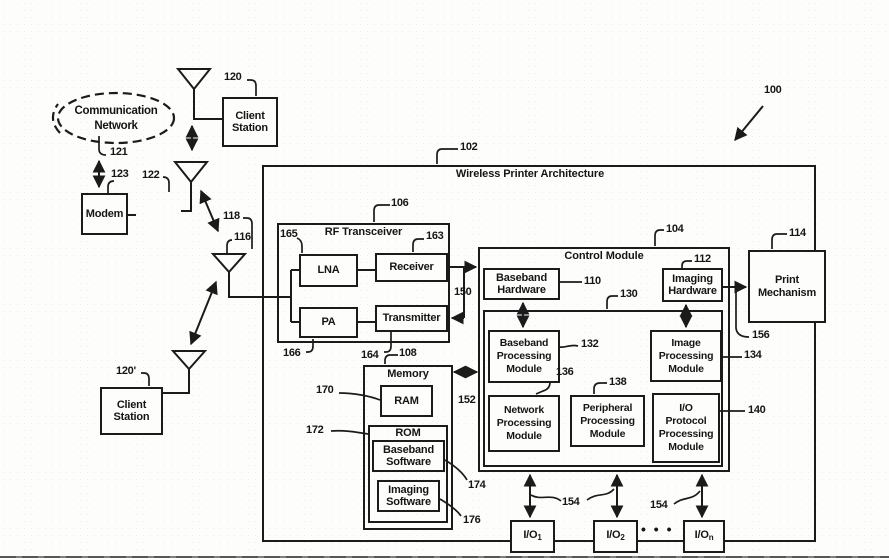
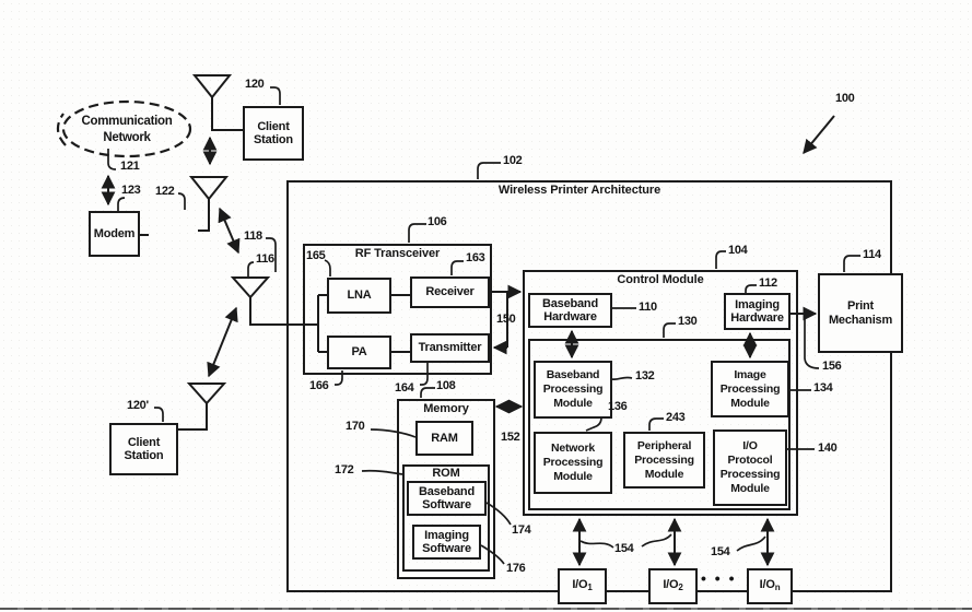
  Wireless Printer Architecture
  RF Transceiver
  Memory
  ROM
  Control Module
  Communication
  Network
  Client
  Station
  Modem
  Client
  Station
  LNA
  Receiver
  PA
  Transmitter
  RAM
  Baseband
  Software
  Imaging
  Software
  Baseband
  Hardware
  Imaging
  Hardware
  Baseband
  Processing
  Module
  Image
  Processing
  Module
  Network
  Processing
  Module
  Peripheral
  Processing
  Module
  I/O
  Protocol
  Processing
  Module
  Print
  Mechanism
  I/O1
  I/O2
  I/On
  • • •
  100
  102
  104
  106
  108
  110
  112
  114
  116
  118
  120
  120'
  121
  122
  123
  130
  132
  134
  136
- 138
+ 243
  140
  150
  152
  154
  154
  156
  163
  164
  165
  166
  170
  172
  174
  176
